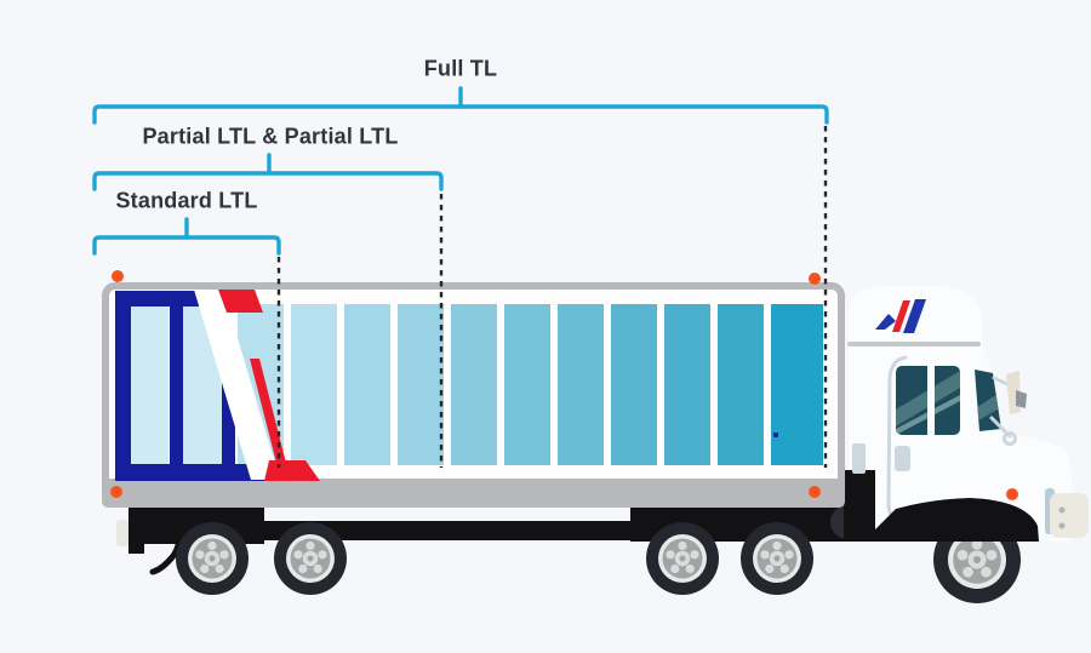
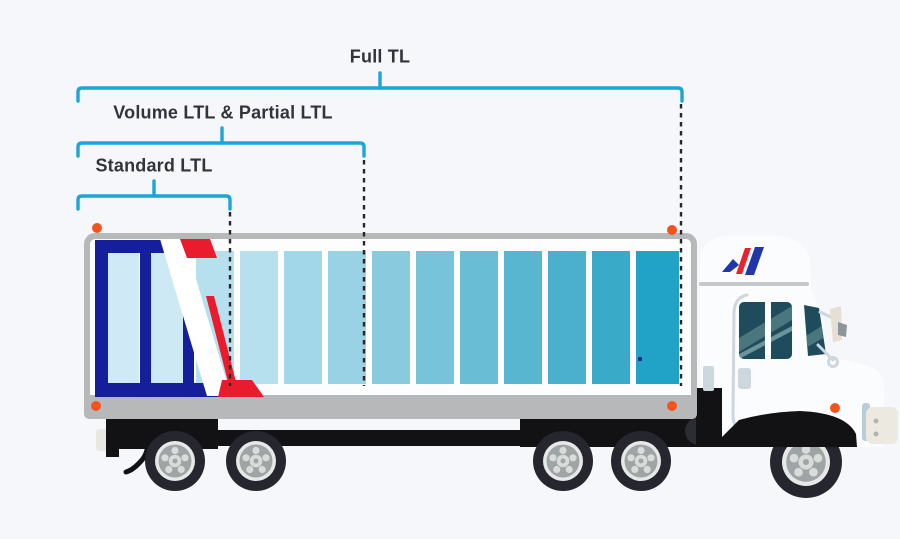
  Full TL
- Partial LTL & Partial LTL
+ Volume LTL & Partial LTL
  Standard LTL
